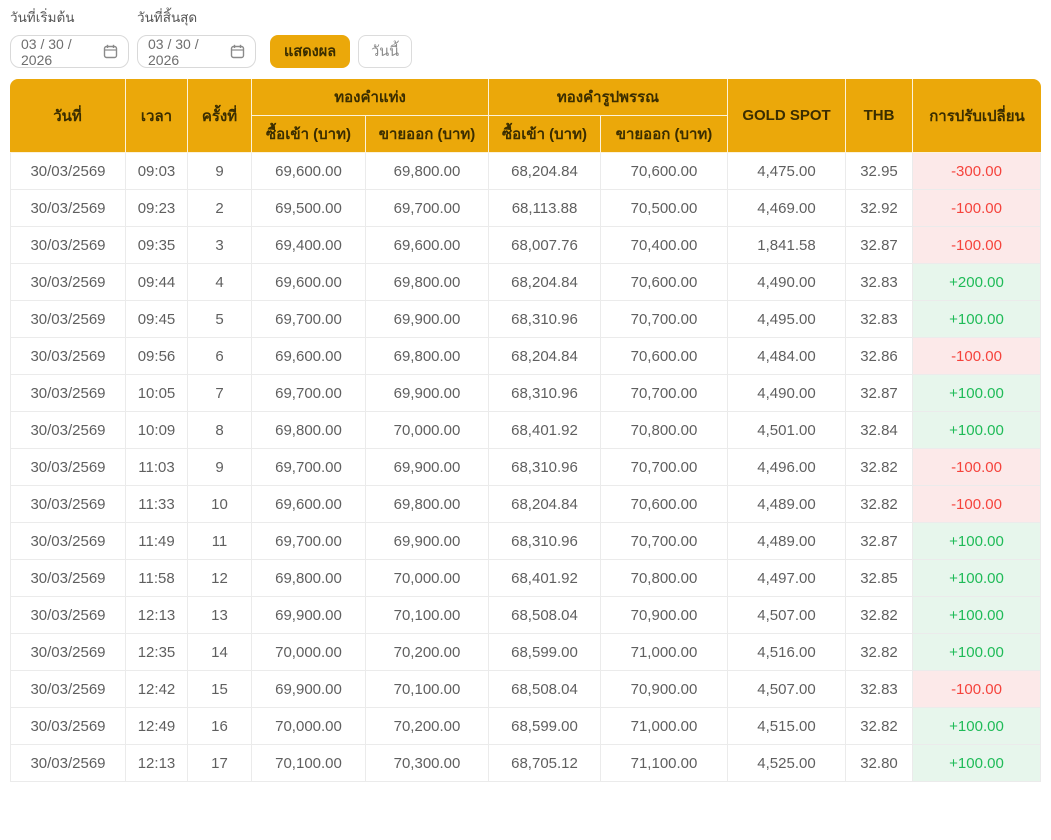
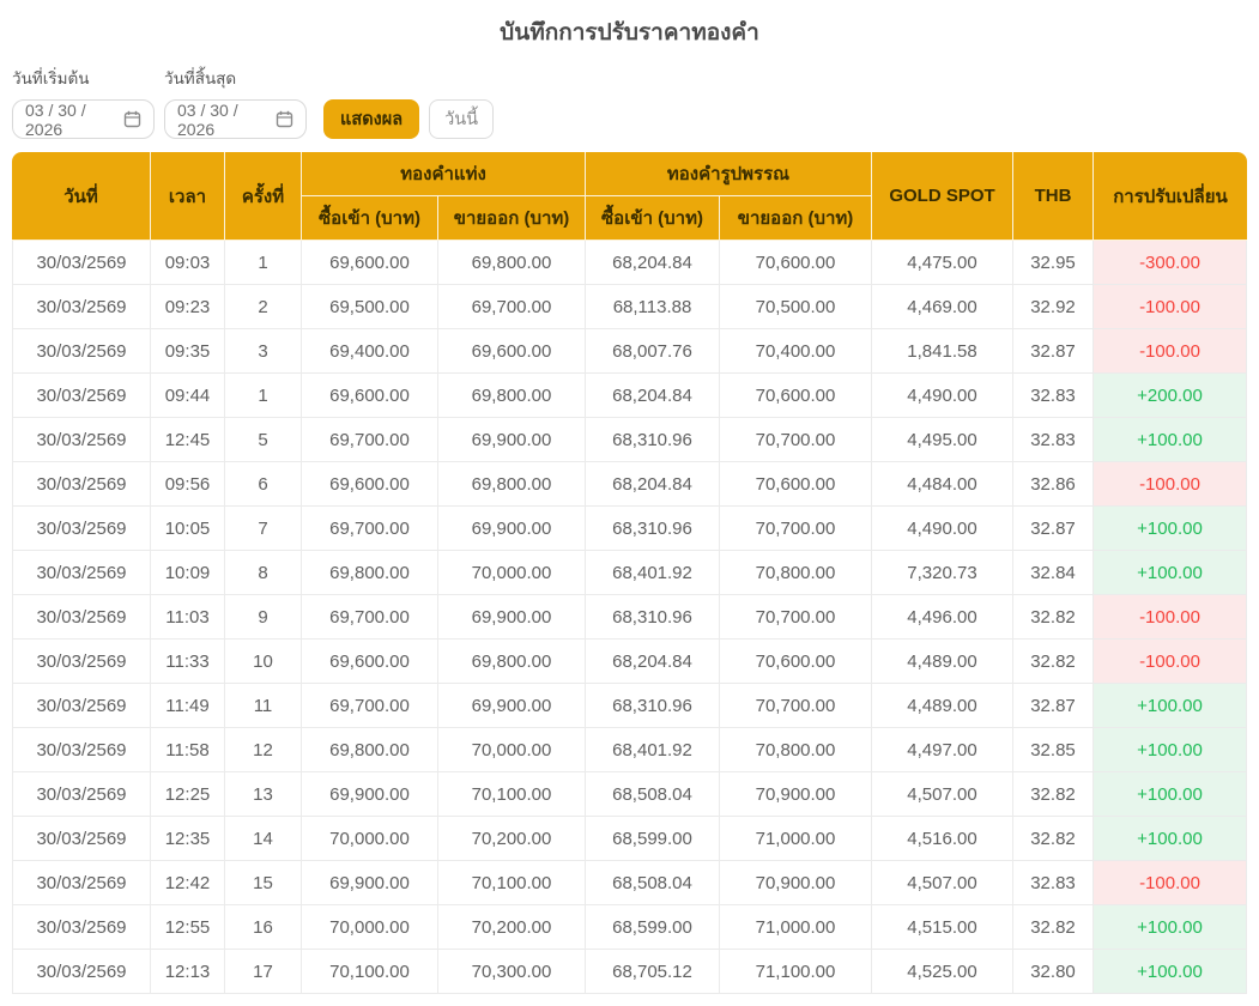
+ บันทึกการปรับราคาทองคำ
  วันที่เริ่มต้น
  03 / 30 / 2026
  วันที่สิ้นสุด
  03 / 30 / 2026
  แสดงผล
  วันนี้
  วันที่	เวลา	ครั้งที่	ทองคำแท่ง	ทองคำรูปพรรณ	GOLD SPOT	THB	การปรับเปลี่ยน
  ซื้อเข้า (บาท)	ขายออก (บาท)	ซื้อเข้า (บาท)	ขายออก (บาท)
- 30/03/2569	09:03	9	69,600.00	69,800.00	68,204.84	70,600.00	4,475.00	32.95	-300.00
+ 30/03/2569	09:03	1	69,600.00	69,800.00	68,204.84	70,600.00	4,475.00	32.95	-300.00
  30/03/2569	09:23	2	69,500.00	69,700.00	68,113.88	70,500.00	4,469.00	32.92	-100.00
  30/03/2569	09:35	3	69,400.00	69,600.00	68,007.76	70,400.00	1,841.58	32.87	-100.00
- 30/03/2569	09:44	4	69,600.00	69,800.00	68,204.84	70,600.00	4,490.00	32.83	+200.00
+ 30/03/2569	09:44	1	69,600.00	69,800.00	68,204.84	70,600.00	4,490.00	32.83	+200.00
- 30/03/2569	09:45	5	69,700.00	69,900.00	68,310.96	70,700.00	4,495.00	32.83	+100.00
+ 30/03/2569	12:45	5	69,700.00	69,900.00	68,310.96	70,700.00	4,495.00	32.83	+100.00
  30/03/2569	09:56	6	69,600.00	69,800.00	68,204.84	70,600.00	4,484.00	32.86	-100.00
  30/03/2569	10:05	7	69,700.00	69,900.00	68,310.96	70,700.00	4,490.00	32.87	+100.00
- 30/03/2569	10:09	8	69,800.00	70,000.00	68,401.92	70,800.00	4,501.00	32.84	+100.00
+ 30/03/2569	10:09	8	69,800.00	70,000.00	68,401.92	70,800.00	7,320.73	32.84	+100.00
  30/03/2569	11:03	9	69,700.00	69,900.00	68,310.96	70,700.00	4,496.00	32.82	-100.00
  30/03/2569	11:33	10	69,600.00	69,800.00	68,204.84	70,600.00	4,489.00	32.82	-100.00
  30/03/2569	11:49	11	69,700.00	69,900.00	68,310.96	70,700.00	4,489.00	32.87	+100.00
  30/03/2569	11:58	12	69,800.00	70,000.00	68,401.92	70,800.00	4,497.00	32.85	+100.00
- 30/03/2569	12:13	13	69,900.00	70,100.00	68,508.04	70,900.00	4,507.00	32.82	+100.00
+ 30/03/2569	12:25	13	69,900.00	70,100.00	68,508.04	70,900.00	4,507.00	32.82	+100.00
  30/03/2569	12:35	14	70,000.00	70,200.00	68,599.00	71,000.00	4,516.00	32.82	+100.00
  30/03/2569	12:42	15	69,900.00	70,100.00	68,508.04	70,900.00	4,507.00	32.83	-100.00
- 30/03/2569	12:49	16	70,000.00	70,200.00	68,599.00	71,000.00	4,515.00	32.82	+100.00
+ 30/03/2569	12:55	16	70,000.00	70,200.00	68,599.00	71,000.00	4,515.00	32.82	+100.00
  30/03/2569	12:13	17	70,100.00	70,300.00	68,705.12	71,100.00	4,525.00	32.80	+100.00
